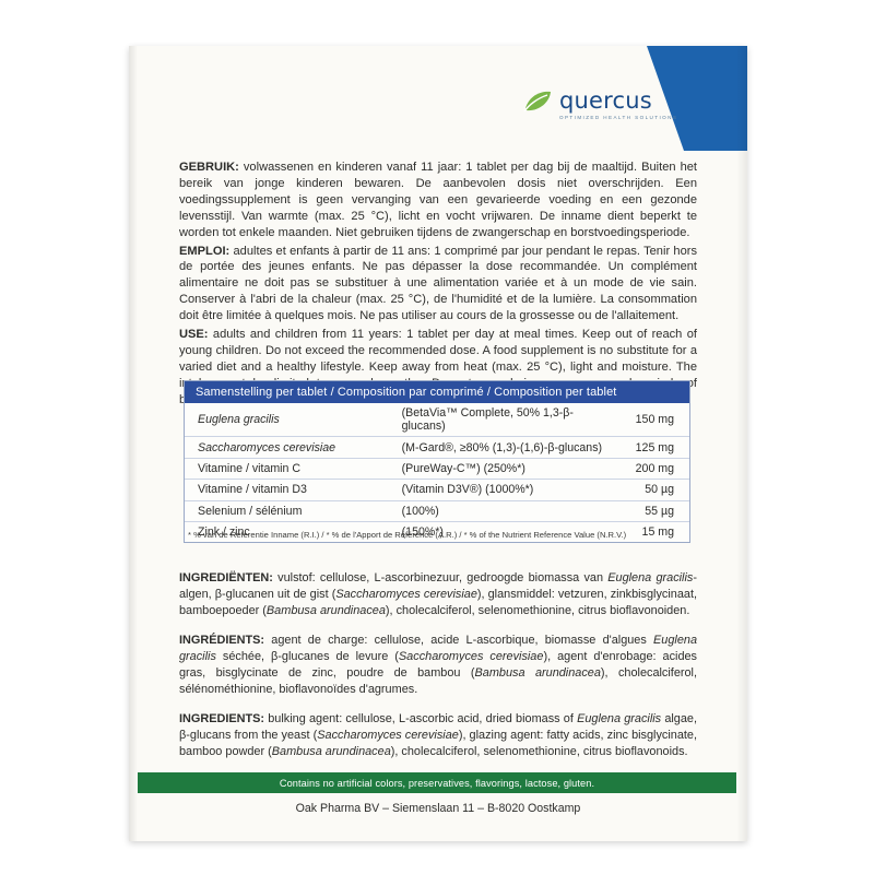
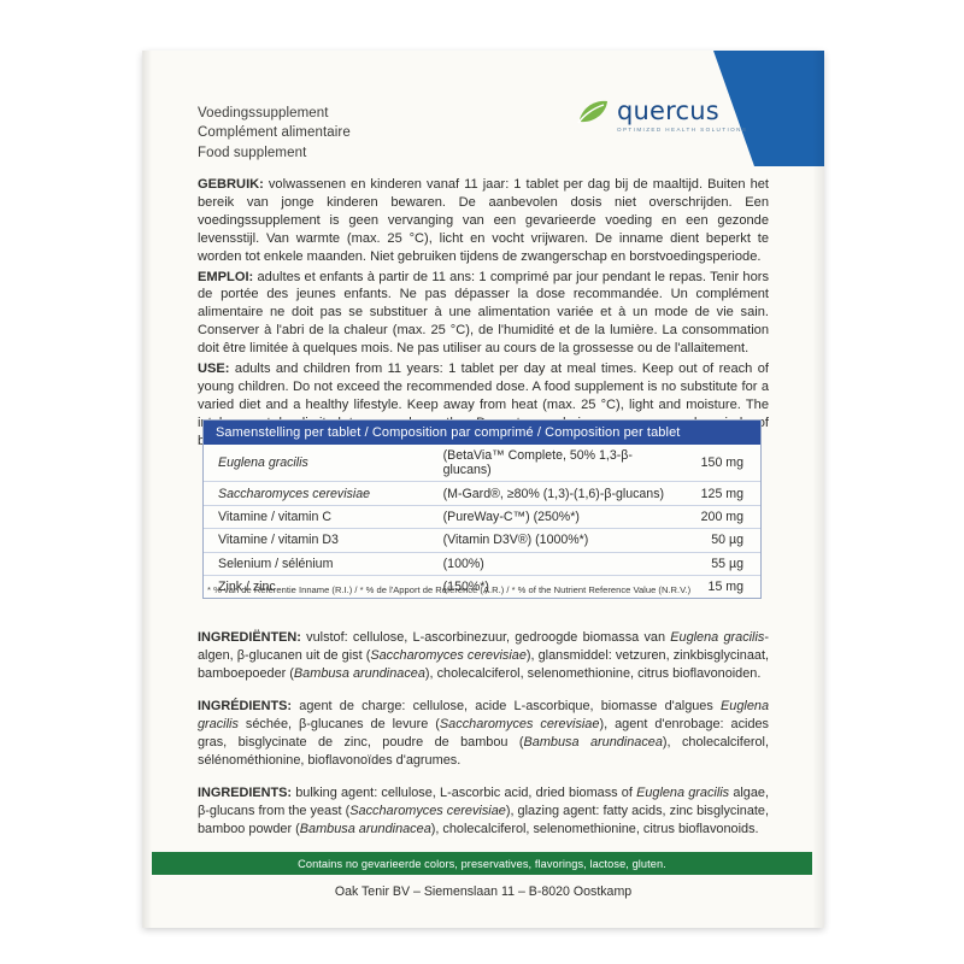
+ Voedingssupplement
+ Complément alimentaire
+ Food supplement
  quercus
  GEBRUIK: volwassenen en kinderen vanaf 11 jaar: 1 tablet per dag bij de maaltijd. Buiten het bereik van jonge kinderen bewaren. De aanbevolen dosis niet overschrijden. Een voedingssupplement is geen vervanging van een gevarieerde voeding en een gezonde levensstijl. Van warmte (max. 25 °C), licht en vocht vrijwaren. De inname dient beperkt te worden tot enkele maanden. Niet gebruiken tijdens de zwangerschap en borstvoedingsperiode.
  EMPLOI: adultes et enfants à partir de 11 ans: 1 comprimé par jour pendant le repas. Tenir hors de portée des jeunes enfants. Ne pas dépasser la dose recommandée. Un complément alimentaire ne doit pas se substituer à une alimentation variée et à un mode de vie sain. Conserver à l'abri de la chaleur (max. 25 °C), de l'humidité et de la lumière. La consommation doit être limitée à quelques mois. Ne pas utiliser au cours de la grossesse ou de l'allaitement.
  USE: adults and children from 11 years: 1 tablet per day at meal times. Keep out of reach of young children. Do not exceed the recommended dose. A food supplement is no substitute for a varied diet and a healthy lifestyle. Keep away from heat (max. 25 °C), light and moisture. The if
  Samenstelling per tablet / Composition par comprimé / Composition per tablet
  Euglena gracilis	(BetaVia™ Complete, 50% 1,3-β-glucans)	150 mg
  Saccharomyces cerevisiae	(M-Gard®, ≥80% (1,3)-(1,6)-β-glucans)	125 mg
  Vitamine / vitamin C	(PureWay-C™) (250%*)	200 mg
  Vitamine / vitamin D3	(Vitamin D3V®) (1000%*)	50 µg
  Selenium / sélénium	(100%)	55 µg
  Zink / zinc	(150%*)	15 mg
  * % van de Referentie Inname (R.I.) / * % de l'Apport de Référence (A.R.) / * % of the Nutrient Reference Value (N.R.V.)
  INGREDIËNTEN: vulstof: cellulose, L-ascorbinezuur, gedroogde biomassa van Euglena gracilis-algen, β-glucanen uit de gist (Saccharomyces cerevisiae), glansmiddel: vetzuren, zinkbisglycinaat, bamboepoeder (Bambusa arundinacea), cholecalciferol, selenomethionine, citrus bioflavonoiden.
  INGRÉDIENTS: agent de charge: cellulose, acide L-ascorbique, biomasse d'algues Euglena gracilis séchée, β-glucanes de levure (Saccharomyces cerevisiae), agent d'enrobage: acides gras, bisglycinate de zinc, poudre de bambou (Bambusa arundinacea), cholecalciferol, sélénométhionine, bioflavonoïdes d'agrumes.
  INGREDIENTS: bulking agent: cellulose, L-ascorbic acid, dried biomass of Euglena gracilis algae, β-glucans from the yeast (Saccharomyces cerevisiae), glazing agent: fatty acids, zinc bisglycinate, bamboo powder (Bambusa arundinacea), cholecalciferol, selenomethionine, citrus bioflavonoids.
- Contains no artificial colors, preservatives, flavorings, lactose, gluten.
+ Contains no gevarieerde colors, preservatives, flavorings, lactose, gluten.
- Oak Pharma BV – Siemenslaan 11 – B-8020 Oostkamp
+ Oak Tenir BV – Siemenslaan 11 – B-8020 Oostkamp
